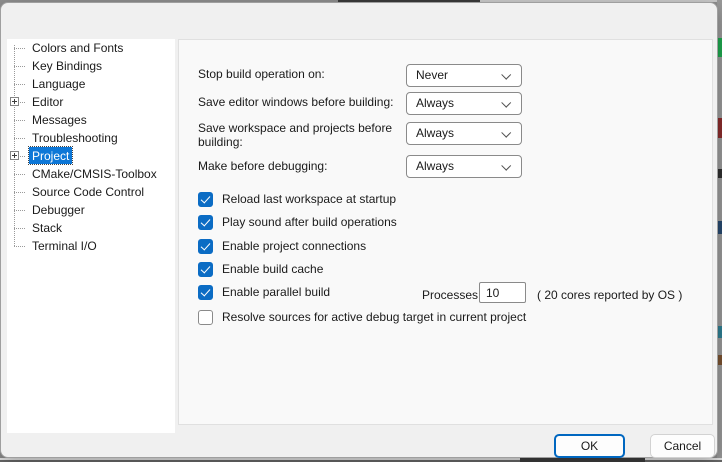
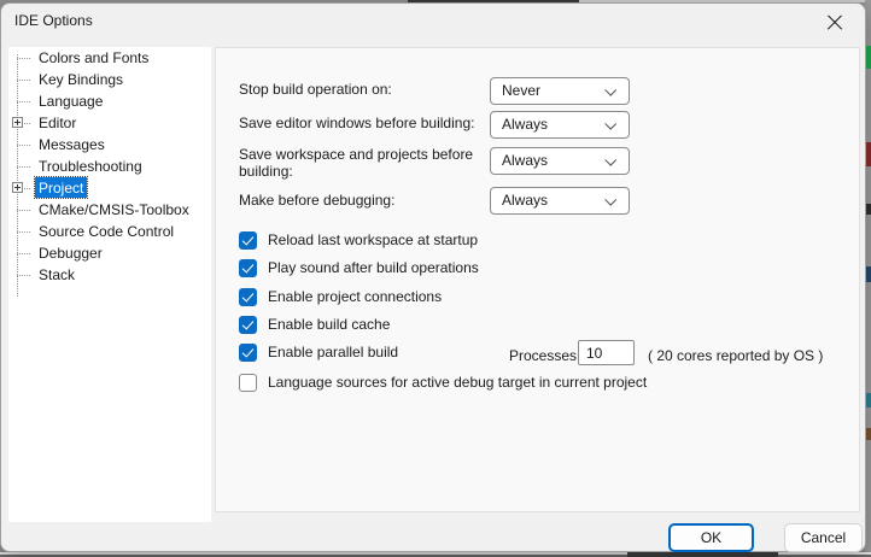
+ IDE Options
  Colors and Fonts
  Key Bindings
  Language
  Editor
  Messages
  Troubleshooting
  Project
  CMake/CMSIS-Toolbox
  Source Code Control
  Debugger
  Stack
- Terminal I/O
  Stop build operation on:
  Never
  Save editor windows before building:
  Always
  Save workspace and projects before building:
  Always
  Make before debugging:
  Always
  Reload last workspace at startup
  Play sound after build operations
  Enable project connections
  Enable build cache
  Enable parallel build
- Resolve sources for active debug target in current project
+ Language sources for active debug target in current project
  Processes
  10
  ( 20 cores reported by OS )
  OK
  Cancel
